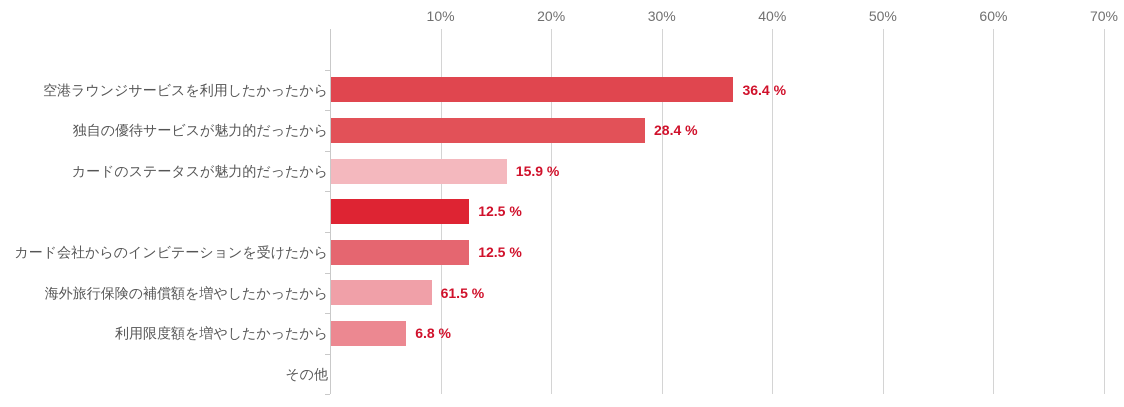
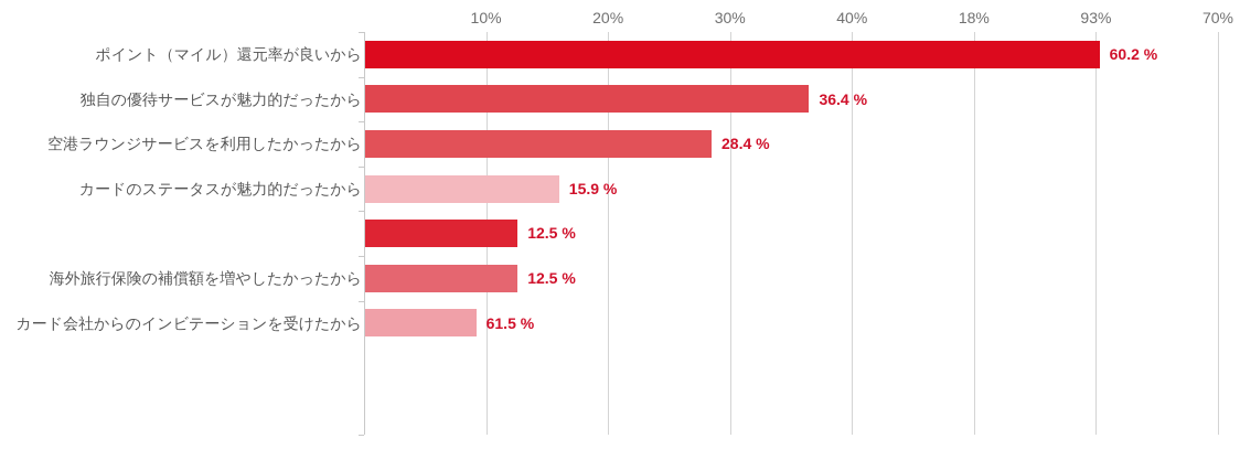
  10%
  20%
  30%
  40%
- 50%
+ 18%
- 60%
+ 93%
  70%
+ ポイント（マイル）還元率が良いから
+ 60.2 %
- 空港ラウンジサービスを利用したかったから
+ 独自の優待サービスが魅力的だったから
  36.4 %
- 独自の優待サービスが魅力的だったから
+ 空港ラウンジサービスを利用したかったから
  28.4 %
  カードのステータスが魅力的だったから
  15.9 %
  12.5 %
- カード会社からのインビテーションを受けたから
+ 海外旅行保険の補償額を増やしたかったから
  12.5 %
- 海外旅行保険の補償額を増やしたかったから
+ カード会社からのインビテーションを受けたから
  61.5 %
- 利用限度額を増やしたかったから
- 6.8 %
- その他
